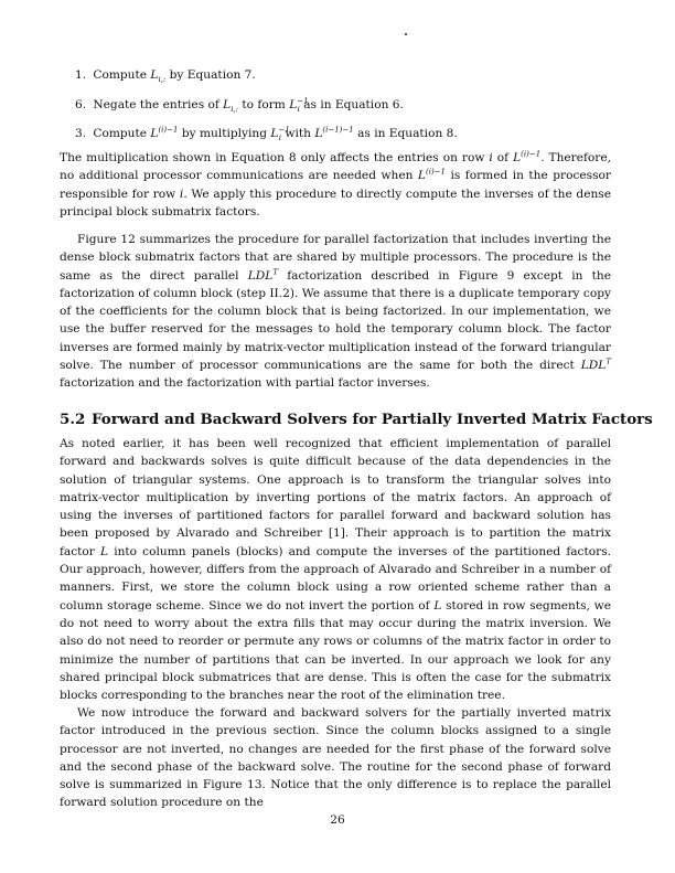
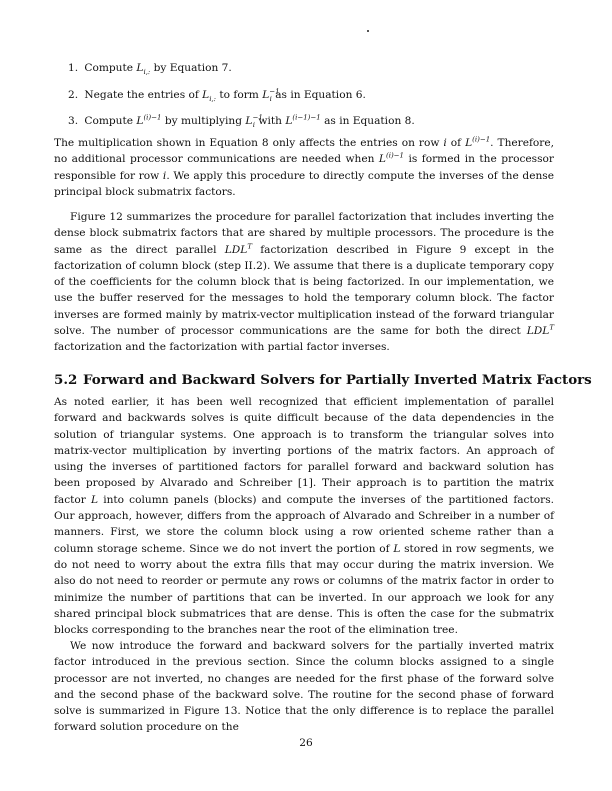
  1. Compute Li,: by Equation 7.
- 6. Negate the entries of Li,: to form L−1i as in Equation 6.
+ 2. Negate the entries of Li,: to form L−1i as in Equation 6.
  3. Compute L(i)−1 by multiplying L−1i with L(i−1)−1 as in Equation 8.
  The multiplication shown in Equation 8 only affects the entries on row i of L(i)−1. Therefore, no additional processor communications are needed when L(i)−1 is formed in the processor responsible for row i. We apply this procedure to directly compute the inverses of the dense principal block submatrix factors.
  Figure 12 summarizes the procedure for parallel factorization that includes inverting the dense block submatrix factors that are shared by multiple processors. The procedure is the same as the direct parallel LDLT factorization described in Figure 9 except in the factorization of column block (step II.2). We assume that there is a duplicate temporary copy of the coefficients for the column block that is being factorized. In our implementation, we use the buffer reserved for the messages to hold the temporary column block. The factor inverses are formed mainly by matrix-vector multiplication instead of the forward triangular solve. The number of processor communications are the same for both the direct LDLT factorization and the factorization with partial factor inverses.
  5.2 Forward and Backward Solvers for Partially Inverted Matrix Factors
  As noted earlier, it has been well recognized that efficient implementation of parallel forward and backwards solves is quite difficult because of the data dependencies in the solution of triangular systems. One approach is to transform the triangular solves into matrix-vector multiplication by inverting portions of the matrix factors. An approach of using the inverses of partitioned factors for parallel forward and backward solution has been proposed by Alvarado and Schreiber [1]. Their approach is to partition the matrix factor L into column panels (blocks) and compute the inverses of the partitioned factors. Our approach, however, differs from the approach of Alvarado and Schreiber in a number of manners. First, we store the column block using a row oriented scheme rather than a column storage scheme. Since we do not invert the portion of L stored in row segments, we do not need to worry about the extra fills that may occur during the matrix inversion. We also do not need to reorder or permute any rows or columns of the matrix factor in order to minimize the number of partitions that can be inverted. In our approach we look for any shared principal block submatrices that are dense. This is often the case for the submatrix blocks corresponding to the branches near the root of the elimination tree.
  We now introduce the forward and backward solvers for the partially inverted matrix factor introduced in the previous section. Since the column blocks assigned to a single processor are not inverted, no changes are needed for the first phase of the forward solve and the second phase of the backward solve. The routine for the second phase of forward solve is summarized in Figure 13. Notice that the only difference is to replace the parallel forward solution procedure on the
  26
